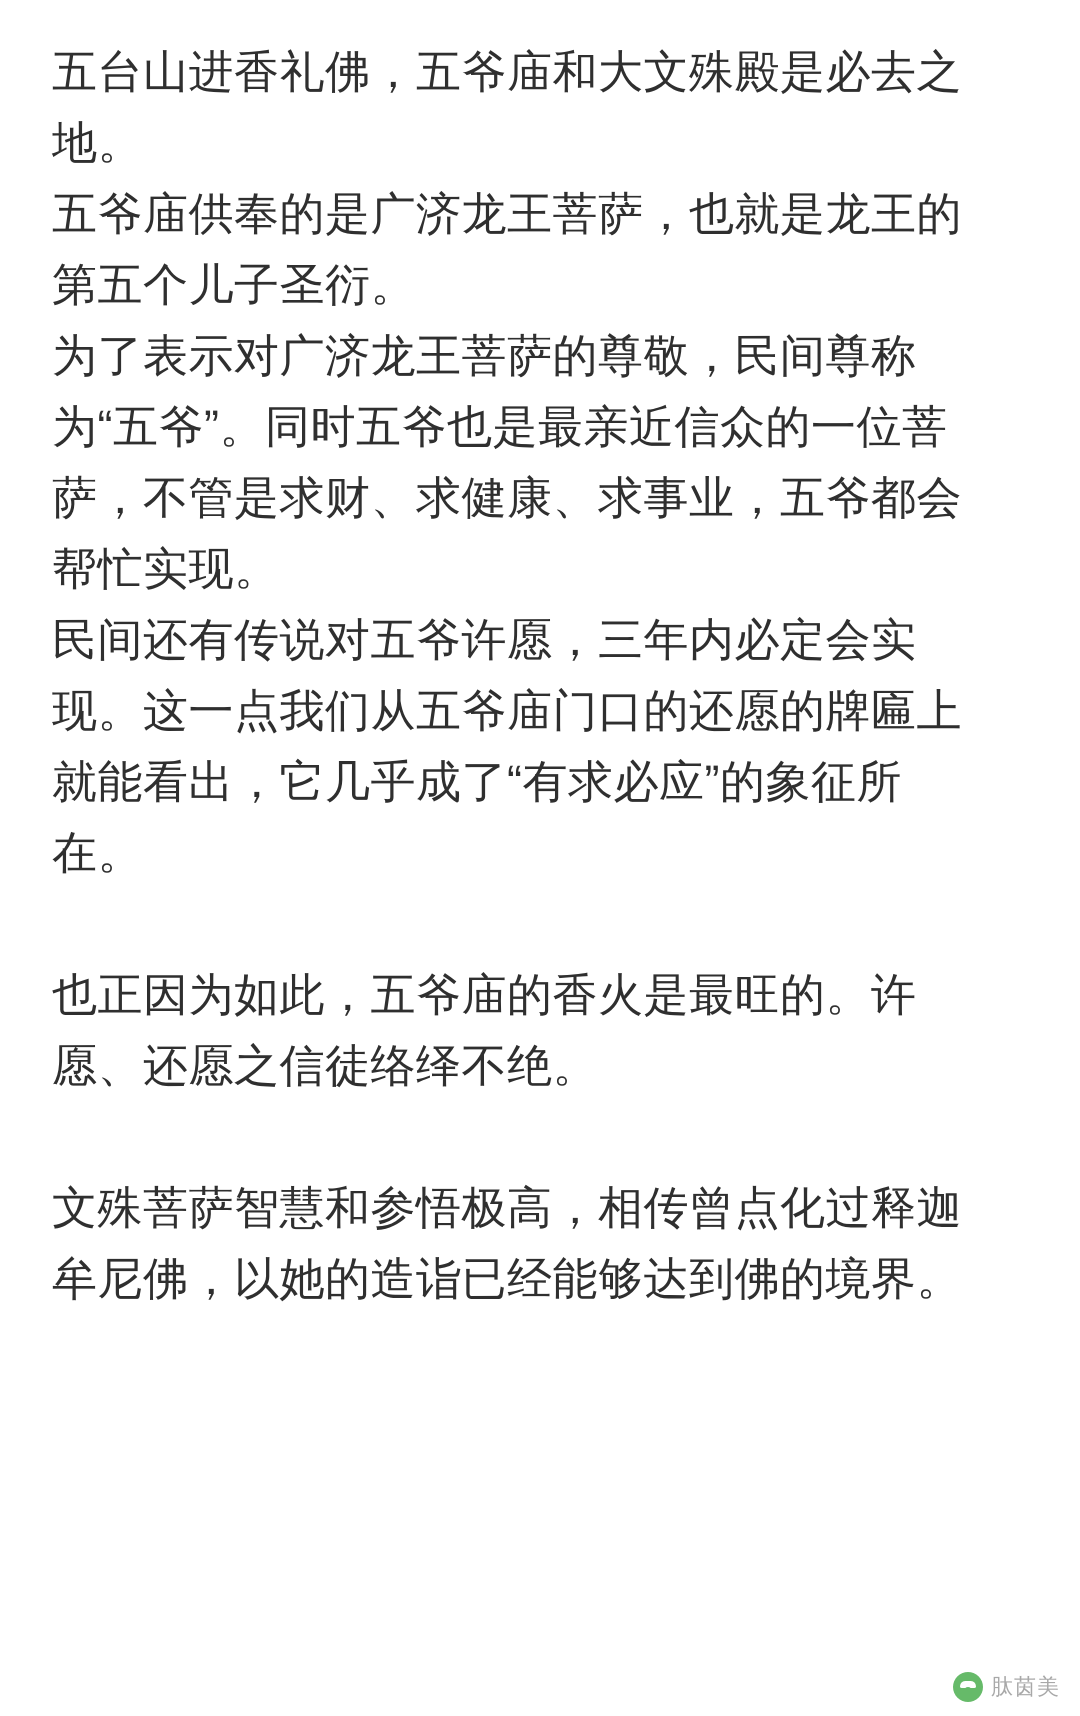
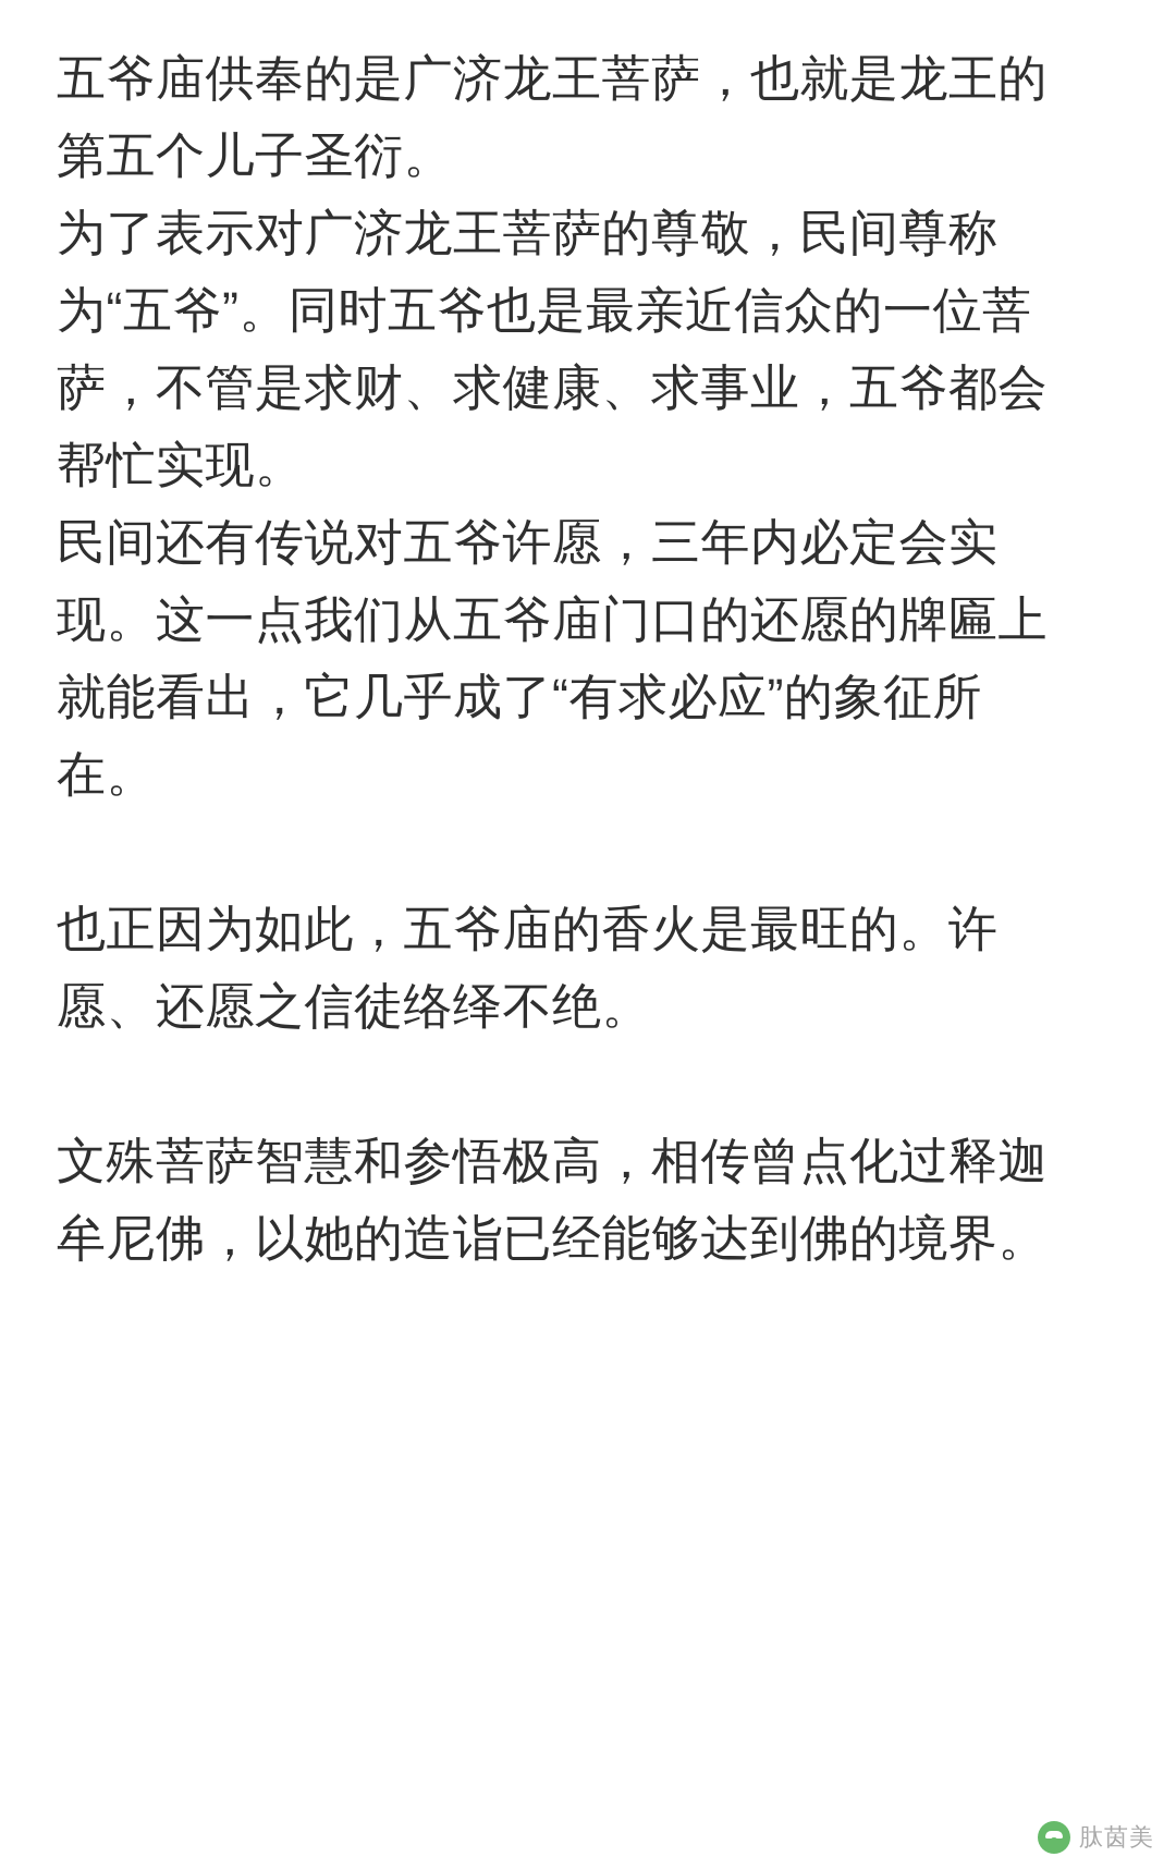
- 五台山进香礼佛，五爷庙和大文殊殿是必去之地。
  五爷庙供奉的是广济龙王菩萨，也就是龙王的第五个儿子圣衍。
  为了表示对广济龙王菩萨的尊敬，民间尊称为“五爷”。同时五爷也是最亲近信众的一位菩萨，不管是求财、求健康、求事业，五爷都会帮忙实现。
  民间还有传说对五爷许愿，三年内必定会实现。这一点我们从五爷庙门口的还愿的牌匾上就能看出，它几乎成了“有求必应”的象征所在。
  也正因为如此，五爷庙的香火是最旺的。许愿、还愿之信徒络绎不绝。
  文殊菩萨智慧和参悟极高，相传曾点化过释迦牟尼佛，以她的造诣已经能够达到佛的境界。
  肽茵美
